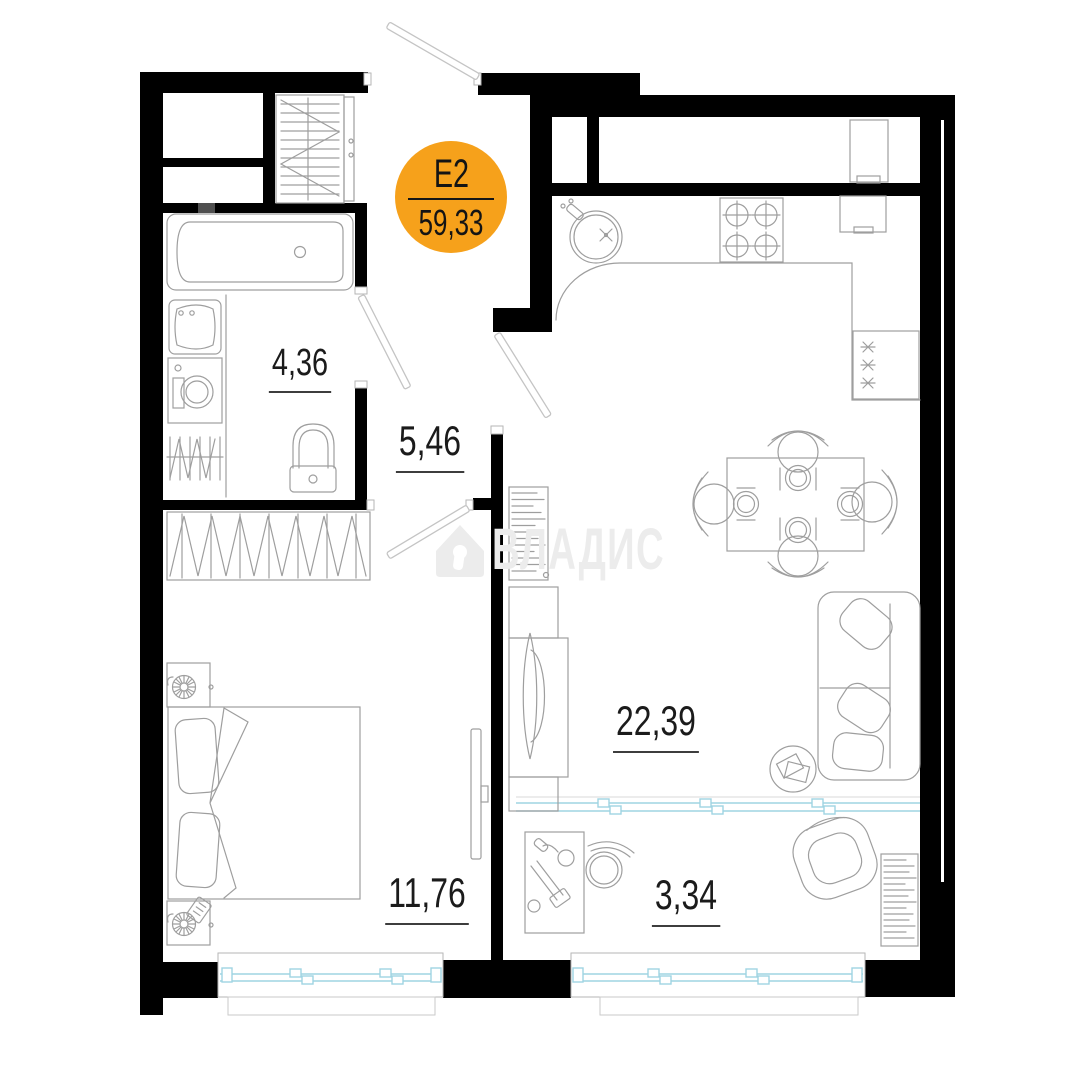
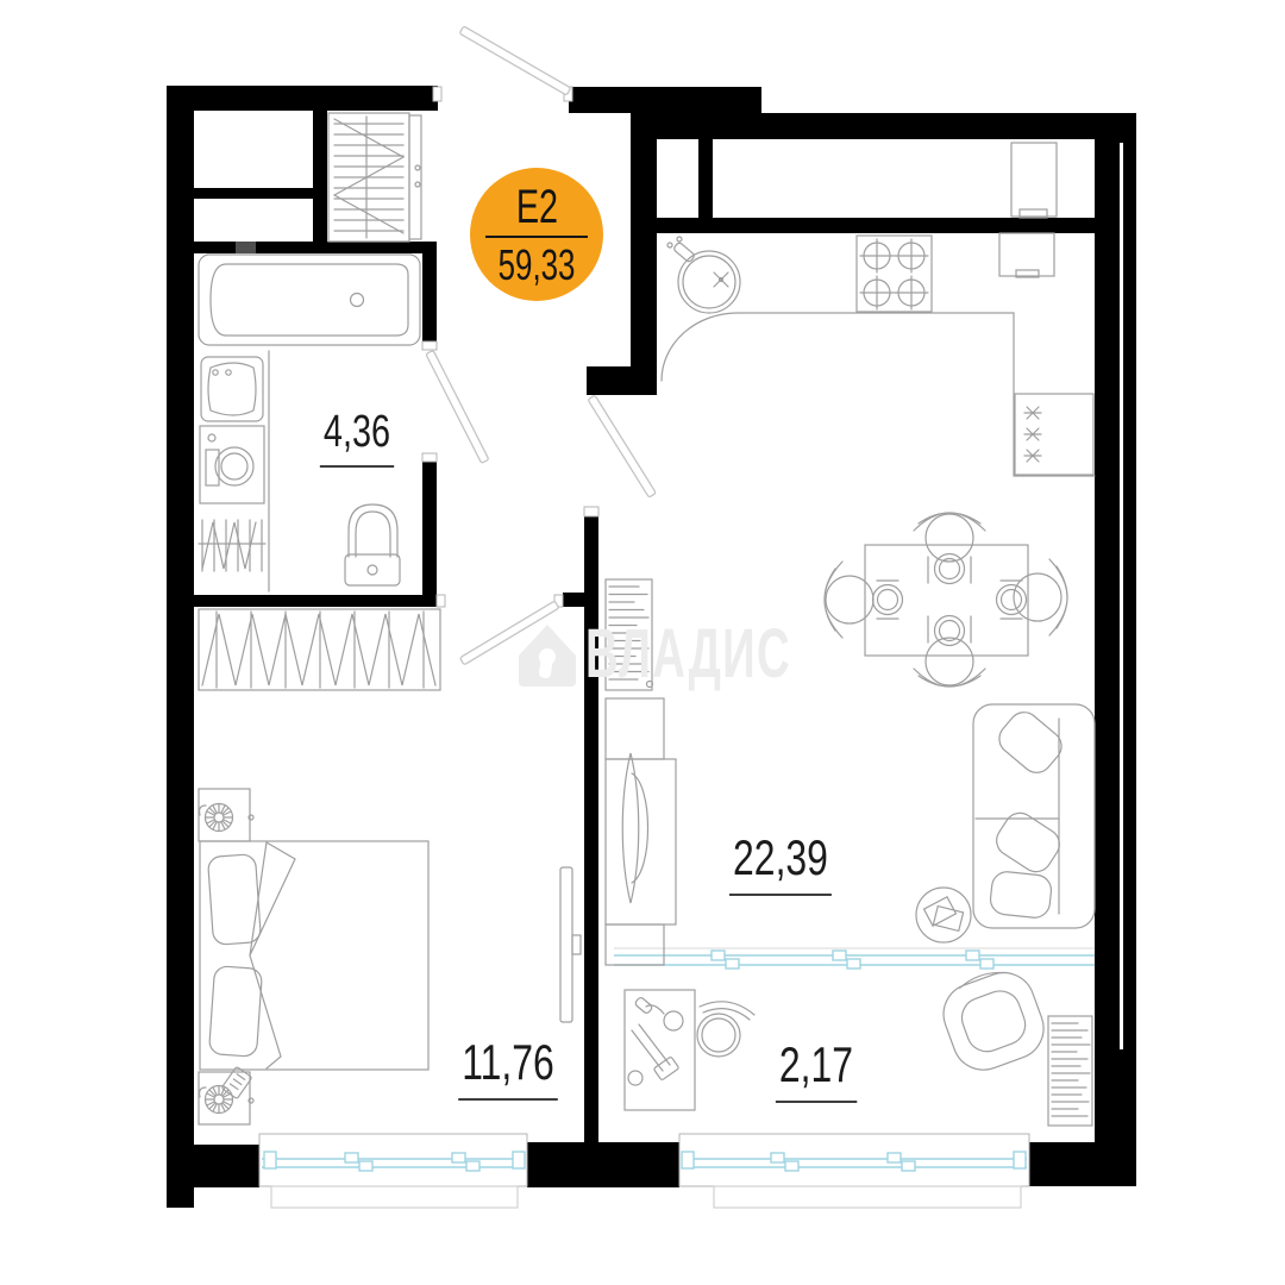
  ВЛАДИС
  E2
  59,33
  4,36
- 5,46
  22,39
  11,76
- 3,34
+ 2,17
